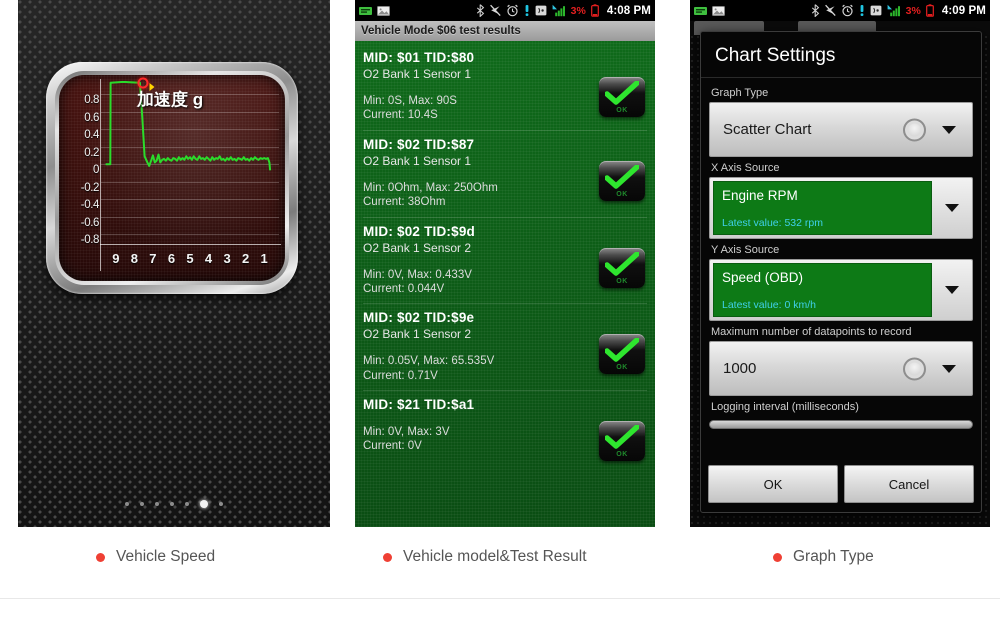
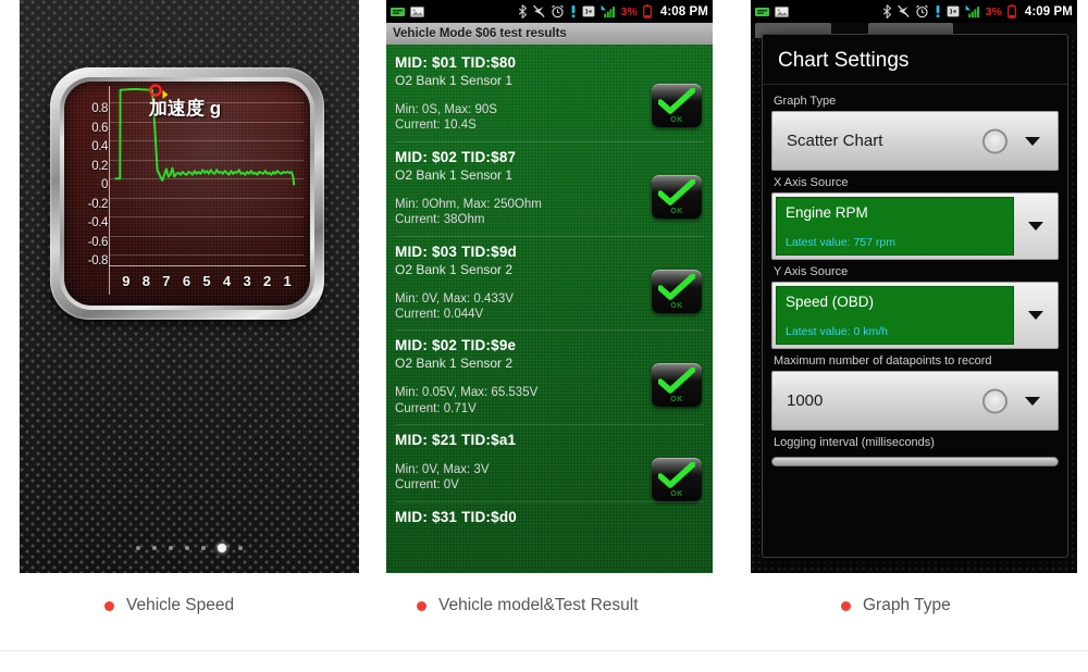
  0.8
  0.6
  0.4
  0.2
  0
  -0.2
  -0.4
  -0.6
  -0.8
  9
  8
  7
  6
  5
  4
  3
  2
  1
  加速度 g
  3%
  4:08 PM
  Vehicle Mode $06 test results
  MID: $01 TID:$80
  O2 Bank 1 Sensor 1
  Min: 0S, Max: 90S
  Current: 10.4S
  MID: $02 TID:$87
  O2 Bank 1 Sensor 1
  Min: 0Ohm, Max: 250Ohm
  Current: 38Ohm
- MID: $02 TID:$9d
+ MID: $03 TID:$9d
  O2 Bank 1 Sensor 2
  Min: 0V, Max: 0.433V
  Current: 0.044V
  MID: $02 TID:$9e
  O2 Bank 1 Sensor 2
  Min: 0.05V, Max: 65.535V
  Current: 0.71V
  MID: $21 TID:$a1
  Min: 0V, Max: 3V
  Current: 0V
+ MID: $31 TID:$d0
  3%
  4:09 PM
  Chart Settings
  Graph Type
  Scatter Chart
  X Axis Source
  Engine RPM
- Latest value: 532 rpm
+ Latest value: 757 rpm
  Y Axis Source
  Speed (OBD)
  Latest value: 0 km/h
  Maximum number of datapoints to record
  1000
  Logging interval (milliseconds)
- OK
- Cancel
  Vehicle Speed
  Vehicle model&Test Result
  Graph Type
